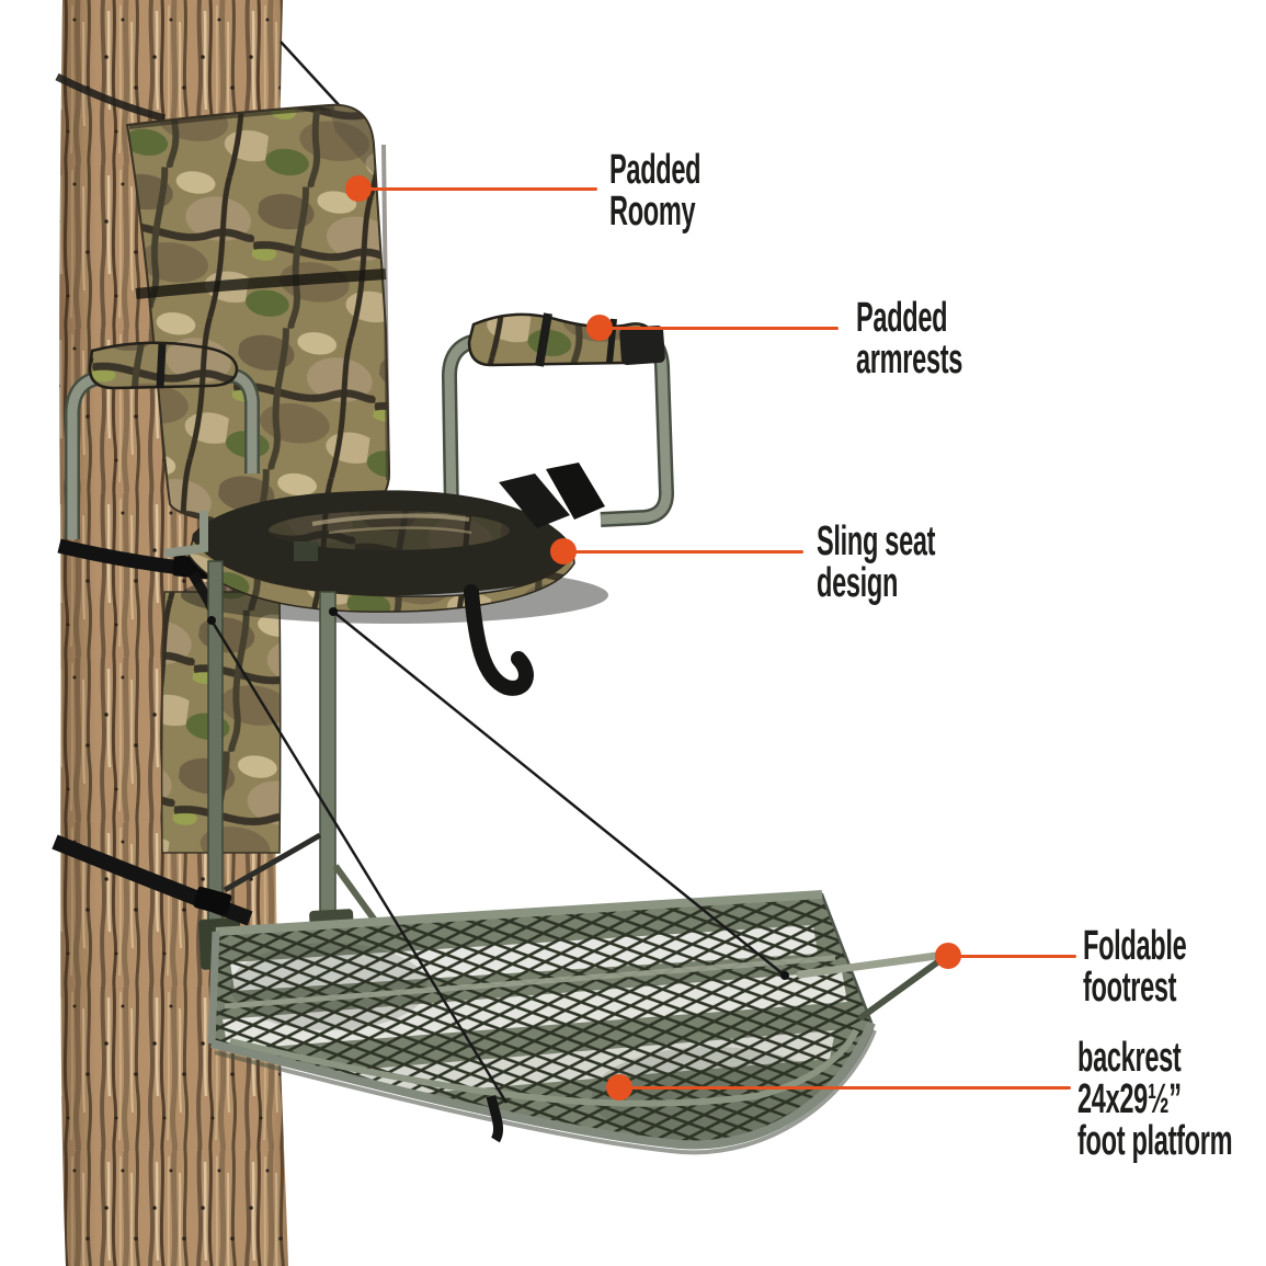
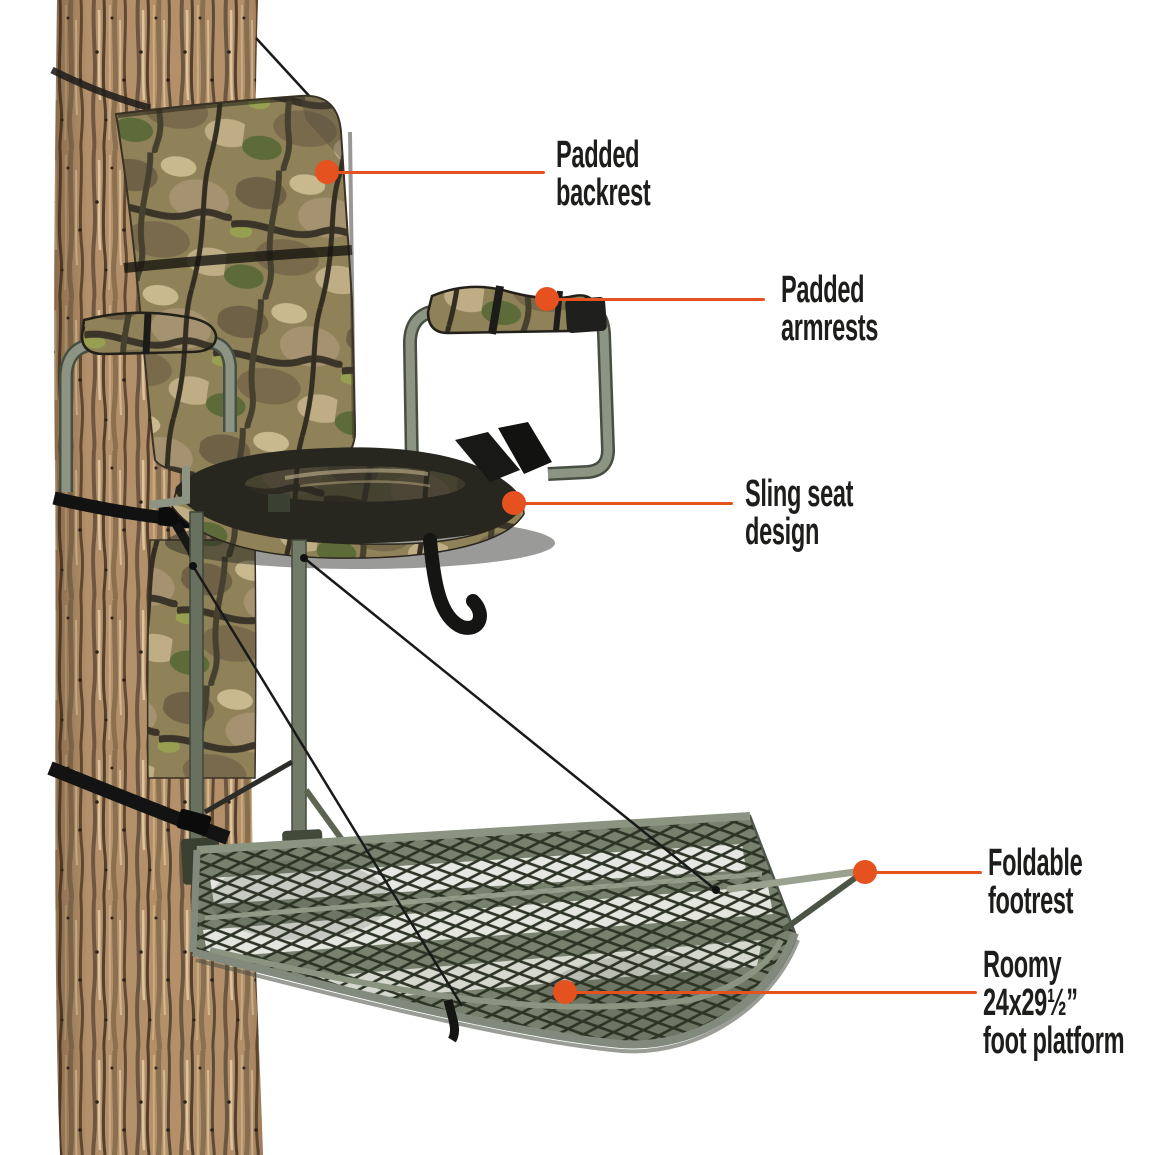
  Padded
- Roomy
+ backrest
  Padded
  armrests
  Sling seat
  design
  Foldable
  footrest
- backrest
+ Roomy
  24x29½”
  foot platform
